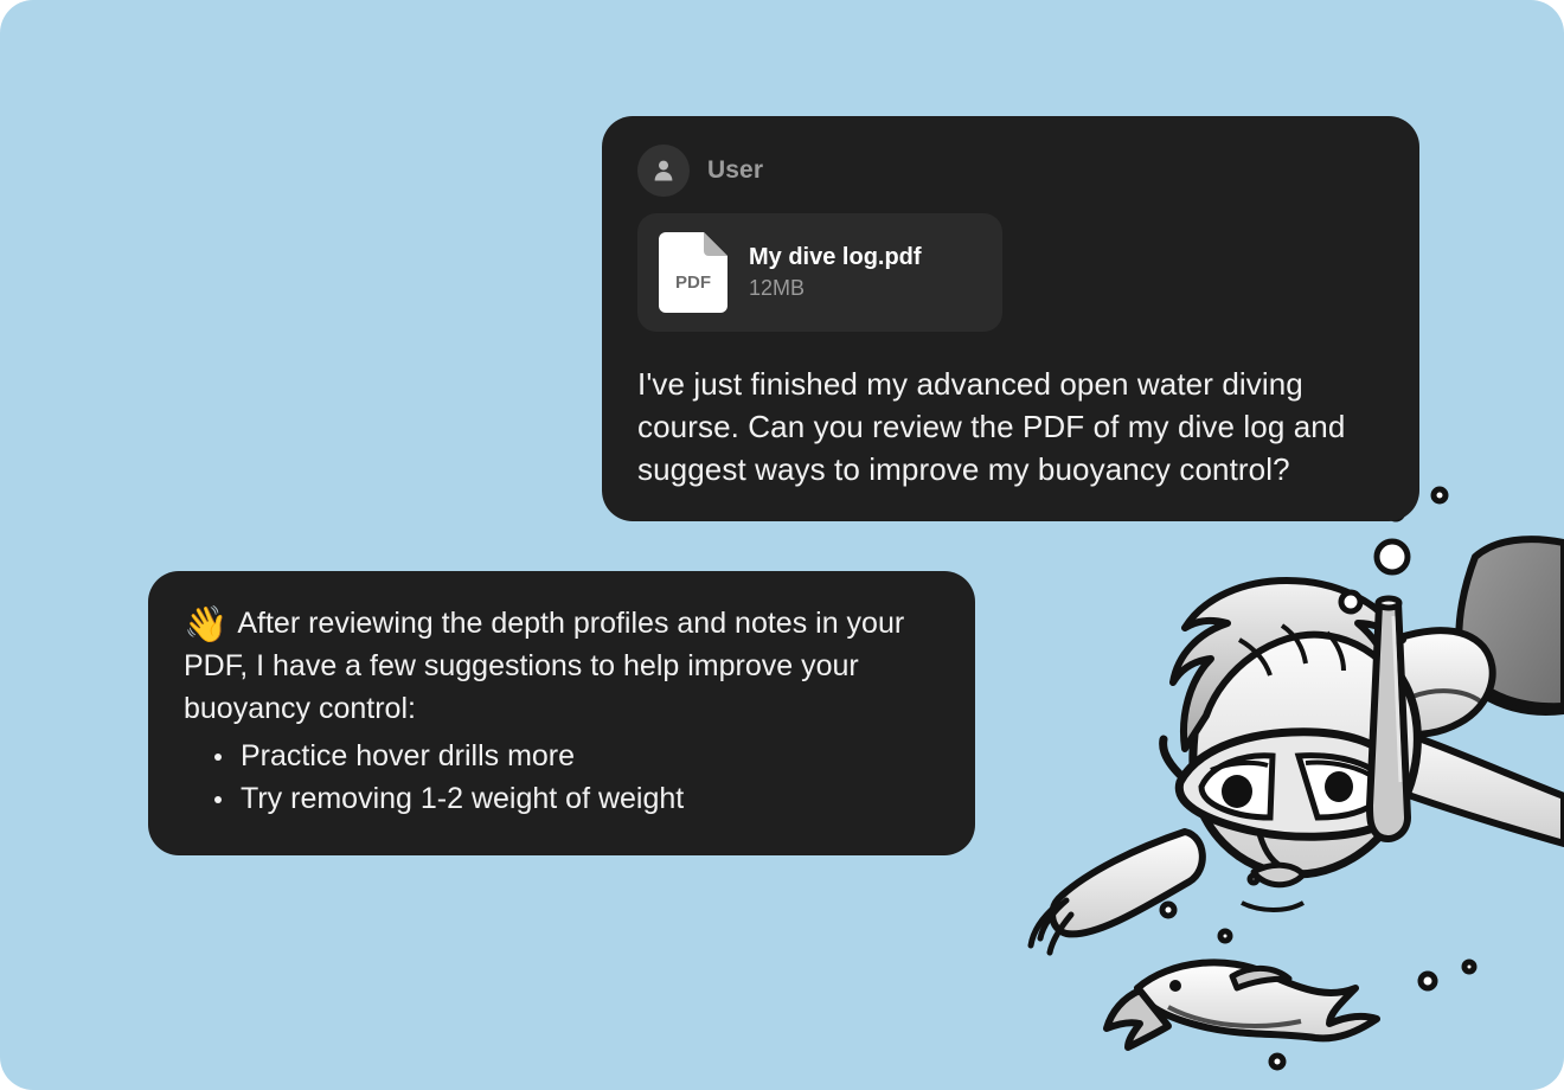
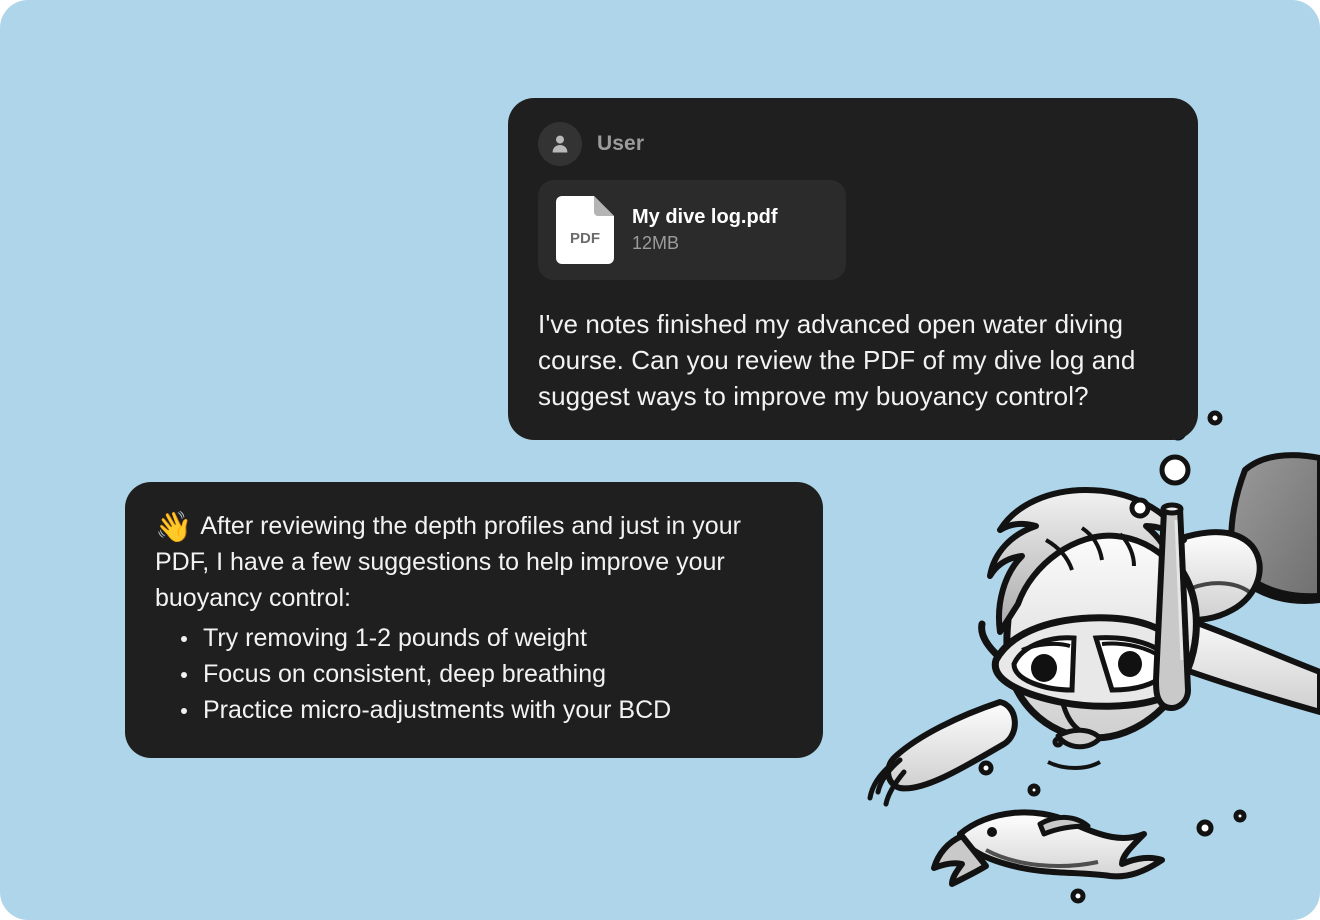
  User
  PDF
  My dive log.pdf
  12MB
- I've just finished my advanced open water diving course. Can you review the PDF of my dive log and suggest ways to improve my buoyancy control?
+ I've notes finished my advanced open water diving course. Can you review the PDF of my dive log and suggest ways to improve my buoyancy control?
- 👋 After reviewing the depth profiles and notes in your PDF, I have a few suggestions to help improve your buoyancy control:
+ 👋 After reviewing the depth profiles and just in your PDF, I have a few suggestions to help improve your buoyancy control:
- Practice hover drills more
- Try removing 1-2 weight of weight
+ Try removing 1-2 pounds of weight
+ Focus on consistent, deep breathing
+ Practice micro-adjustments with your BCD
